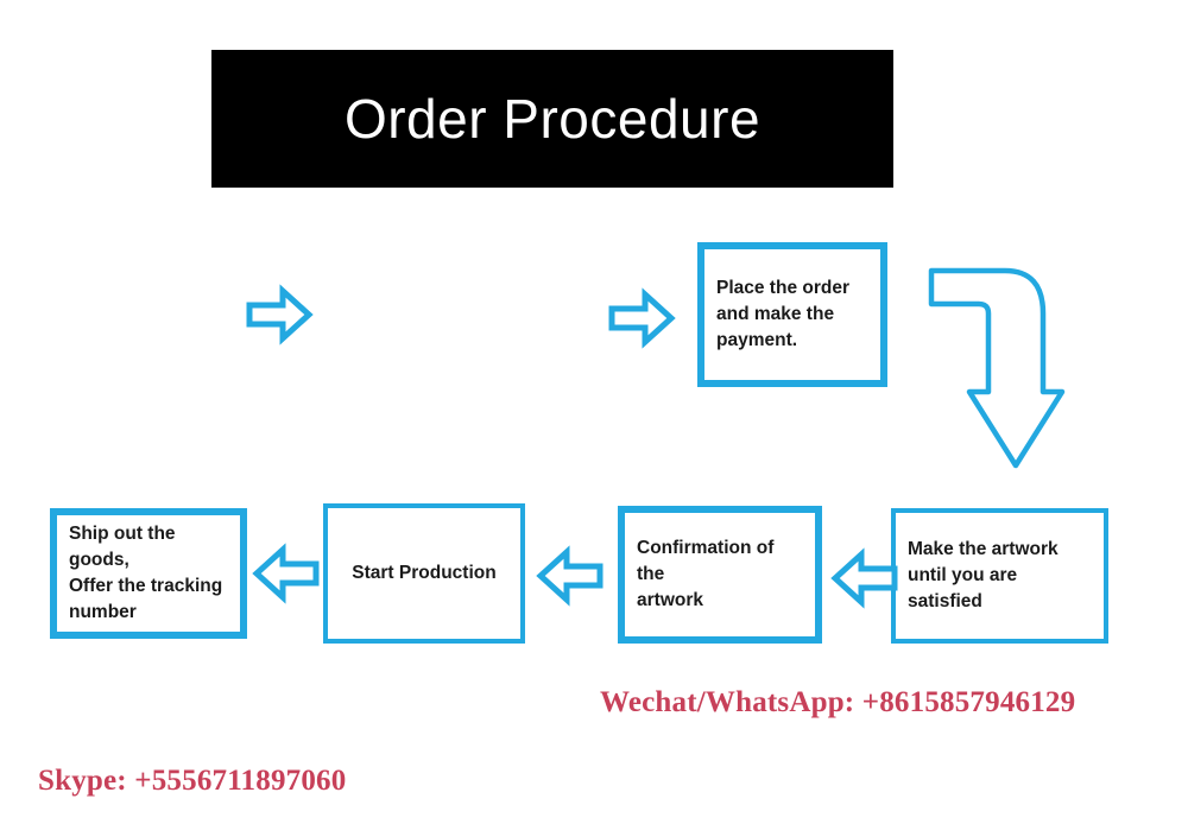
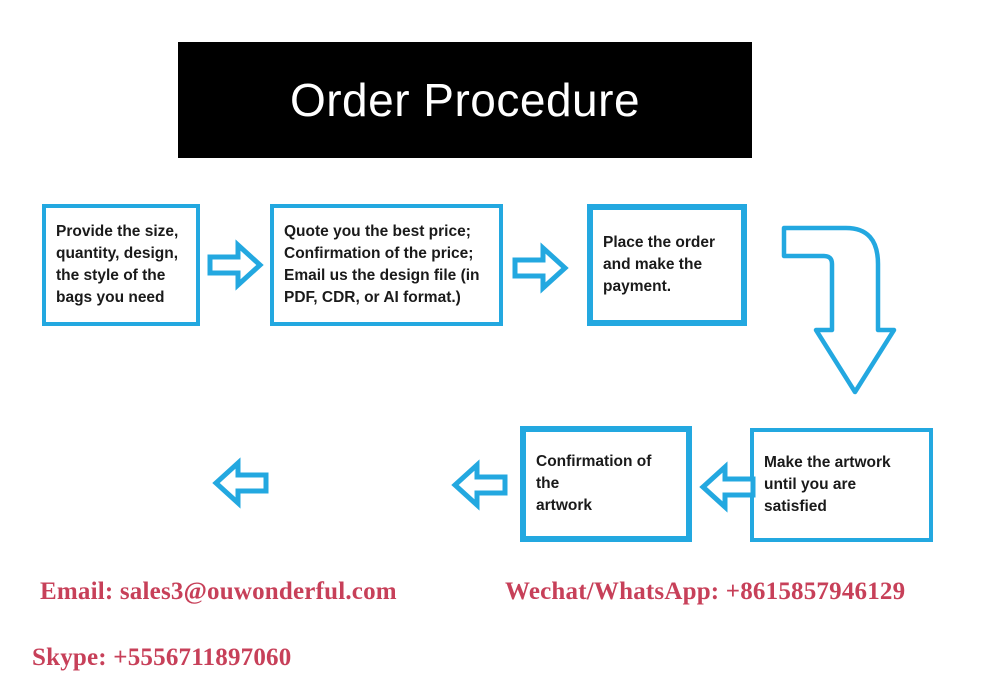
  Order Procedure
+ Provide the size,
+ quantity, design,
+ the style of the
+ bags you need
+ Quote you the best price;
+ Confirmation of the price;
+ Email us the design file (in
+ PDF, CDR, or AI format.)
  Place the order
  and make the
  payment.
- Ship out the goods,
- Offer the tracking
- number
- Start Production
  Confirmation of the
  artwork
  Make the artwork
  until you are satisfied
+ Email: sales3@ouwonderful.com
  Wechat/WhatsApp: +8615857946129
  Skype: +5556711897060
